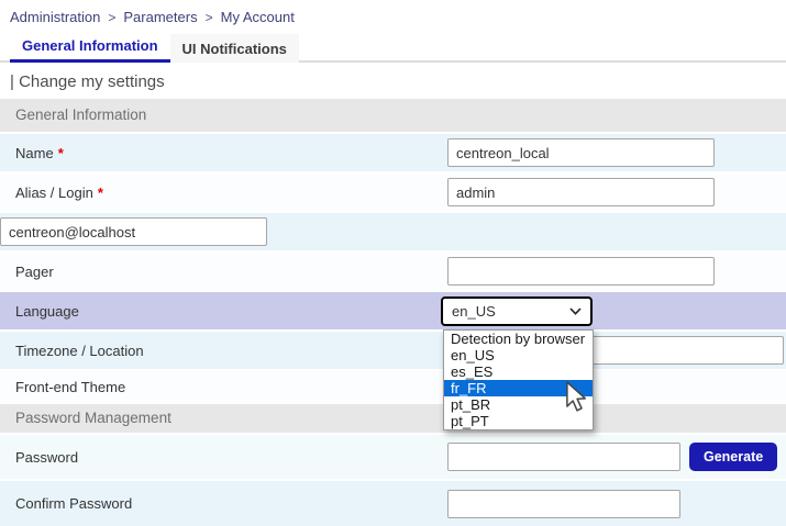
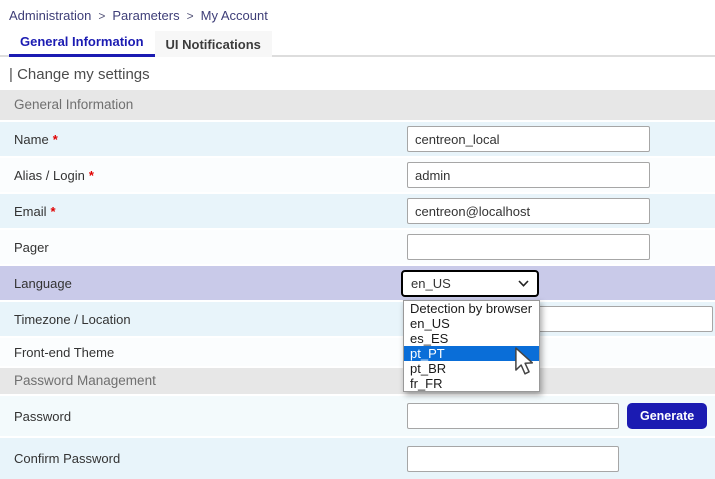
  Administration > Parameters > My Account
  General Information
  UI Notifications
  | Change my settings
  General Information
  Name *
  centreon_local
  Alias / Login *
  admin
+ Email *
  centreon@localhost
  Pager
  Language
  en_US
  Timezone / Location
  Front-end Theme
  Password Management
  Password
  Generate
  Confirm Password
  Detection by browser
  en_US
  es_ES
- fr_FR
+ pt_PT
  pt_BR
- pt_PT
+ fr_FR
